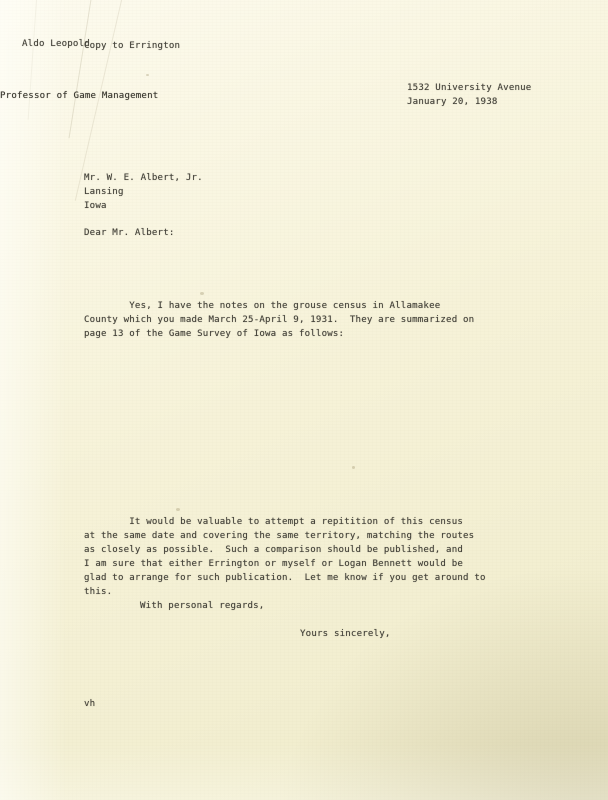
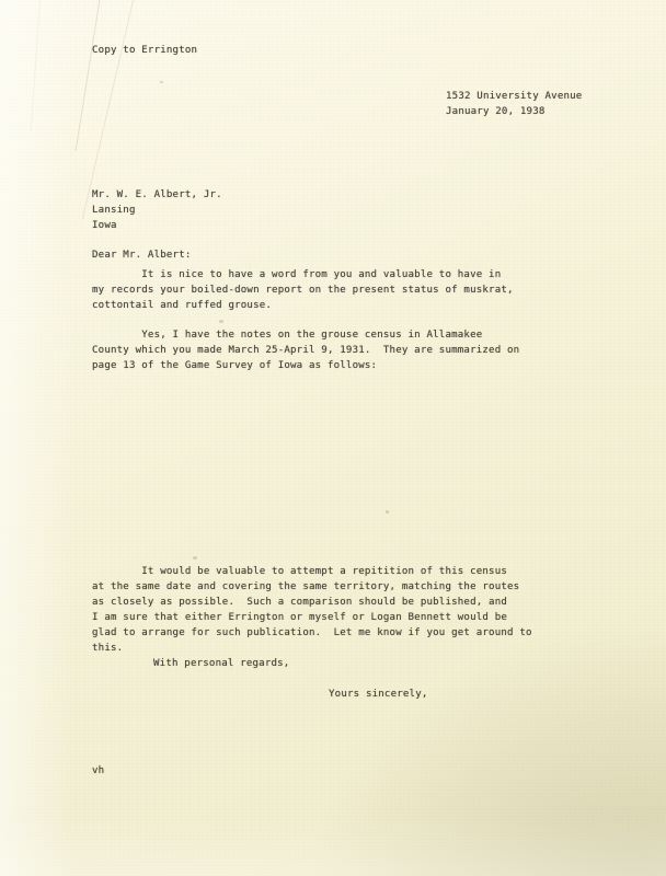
  Copy to Errington
  1532 University Avenue
  January 20, 1938
  Mr. W. E. Albert, Jr.
  Lansing
  Iowa
  Dear Mr. Albert:
+ It is nice to have a word from you and valuable to have in
+ my records your boiled-down report on the present status of muskrat,
+ cottontail and ruffed grouse.
  Yes, I have the notes on the grouse census in Allamakee
  County which you made March 25-April 9, 1931. They are summarized on
  page 13 of the Game Survey of Iowa as follows:
  It would be valuable to attempt a repitition of this census
  at the same date and covering the same territory, matching the routes
  as closely as possible. Such a comparison should be published, and
  I am sure that either Errington or myself or Logan Bennett would be
  glad to arrange for such publication. Let me know if you get around to
  this.
  With personal regards,
  Yours sincerely,
- Aldo Leopold
- Professor of Game Management
  vh
